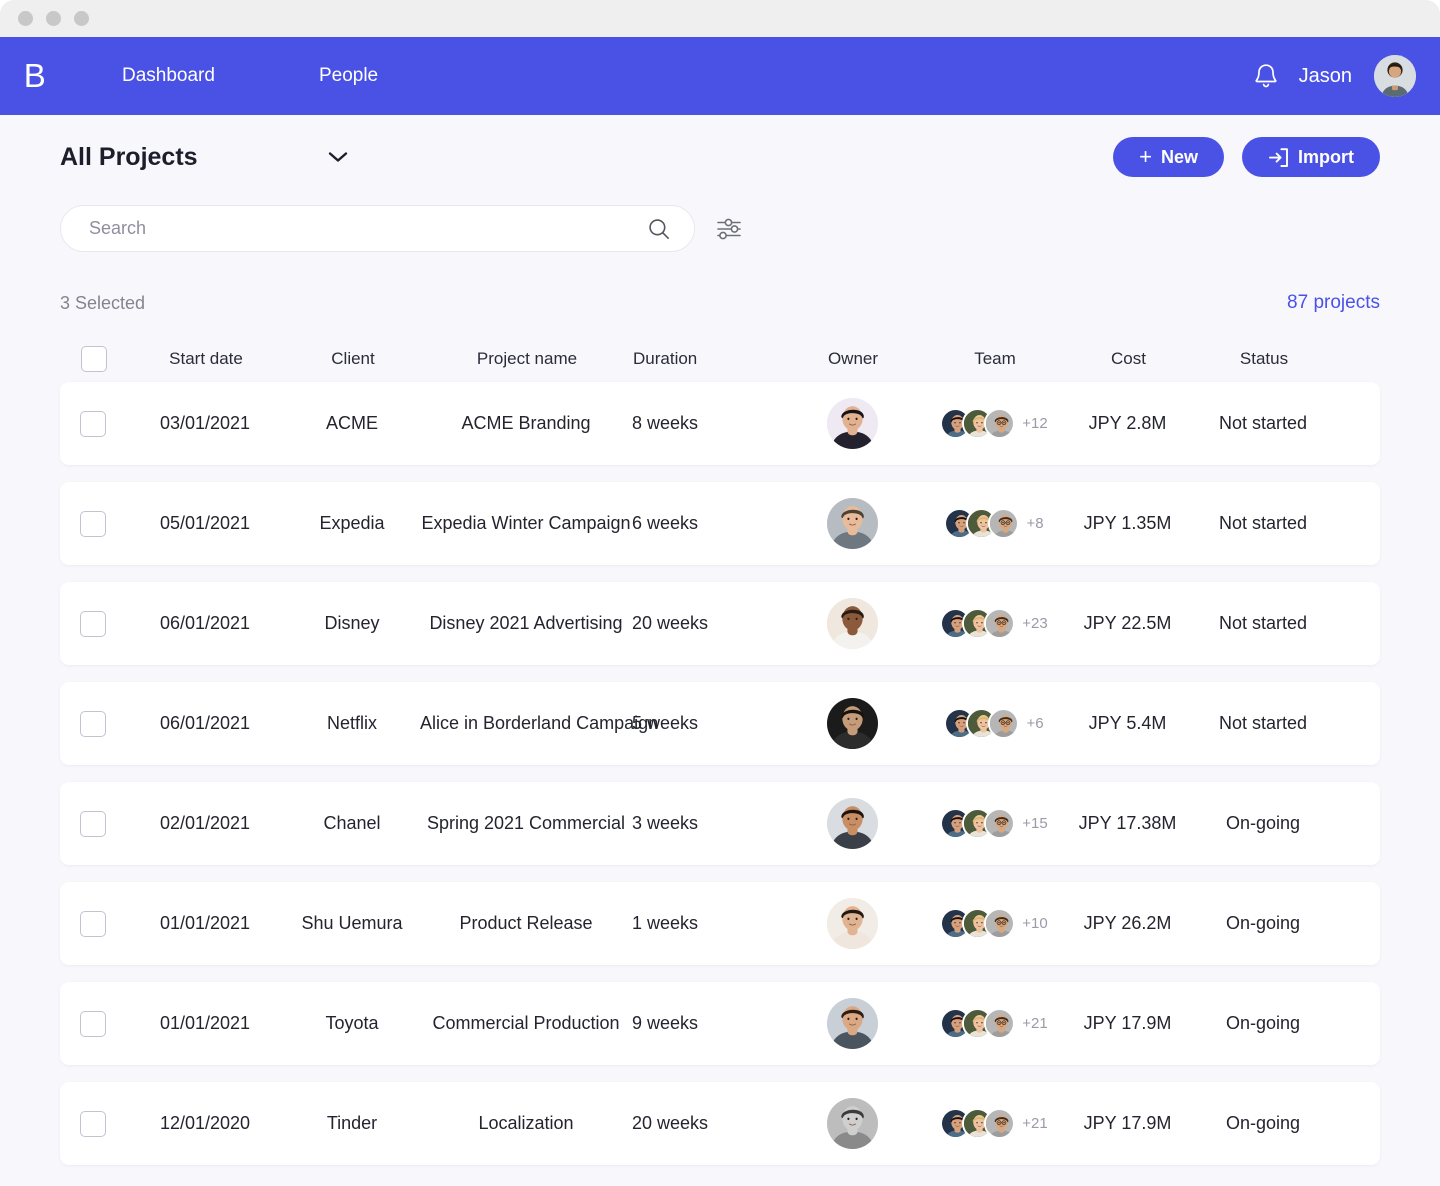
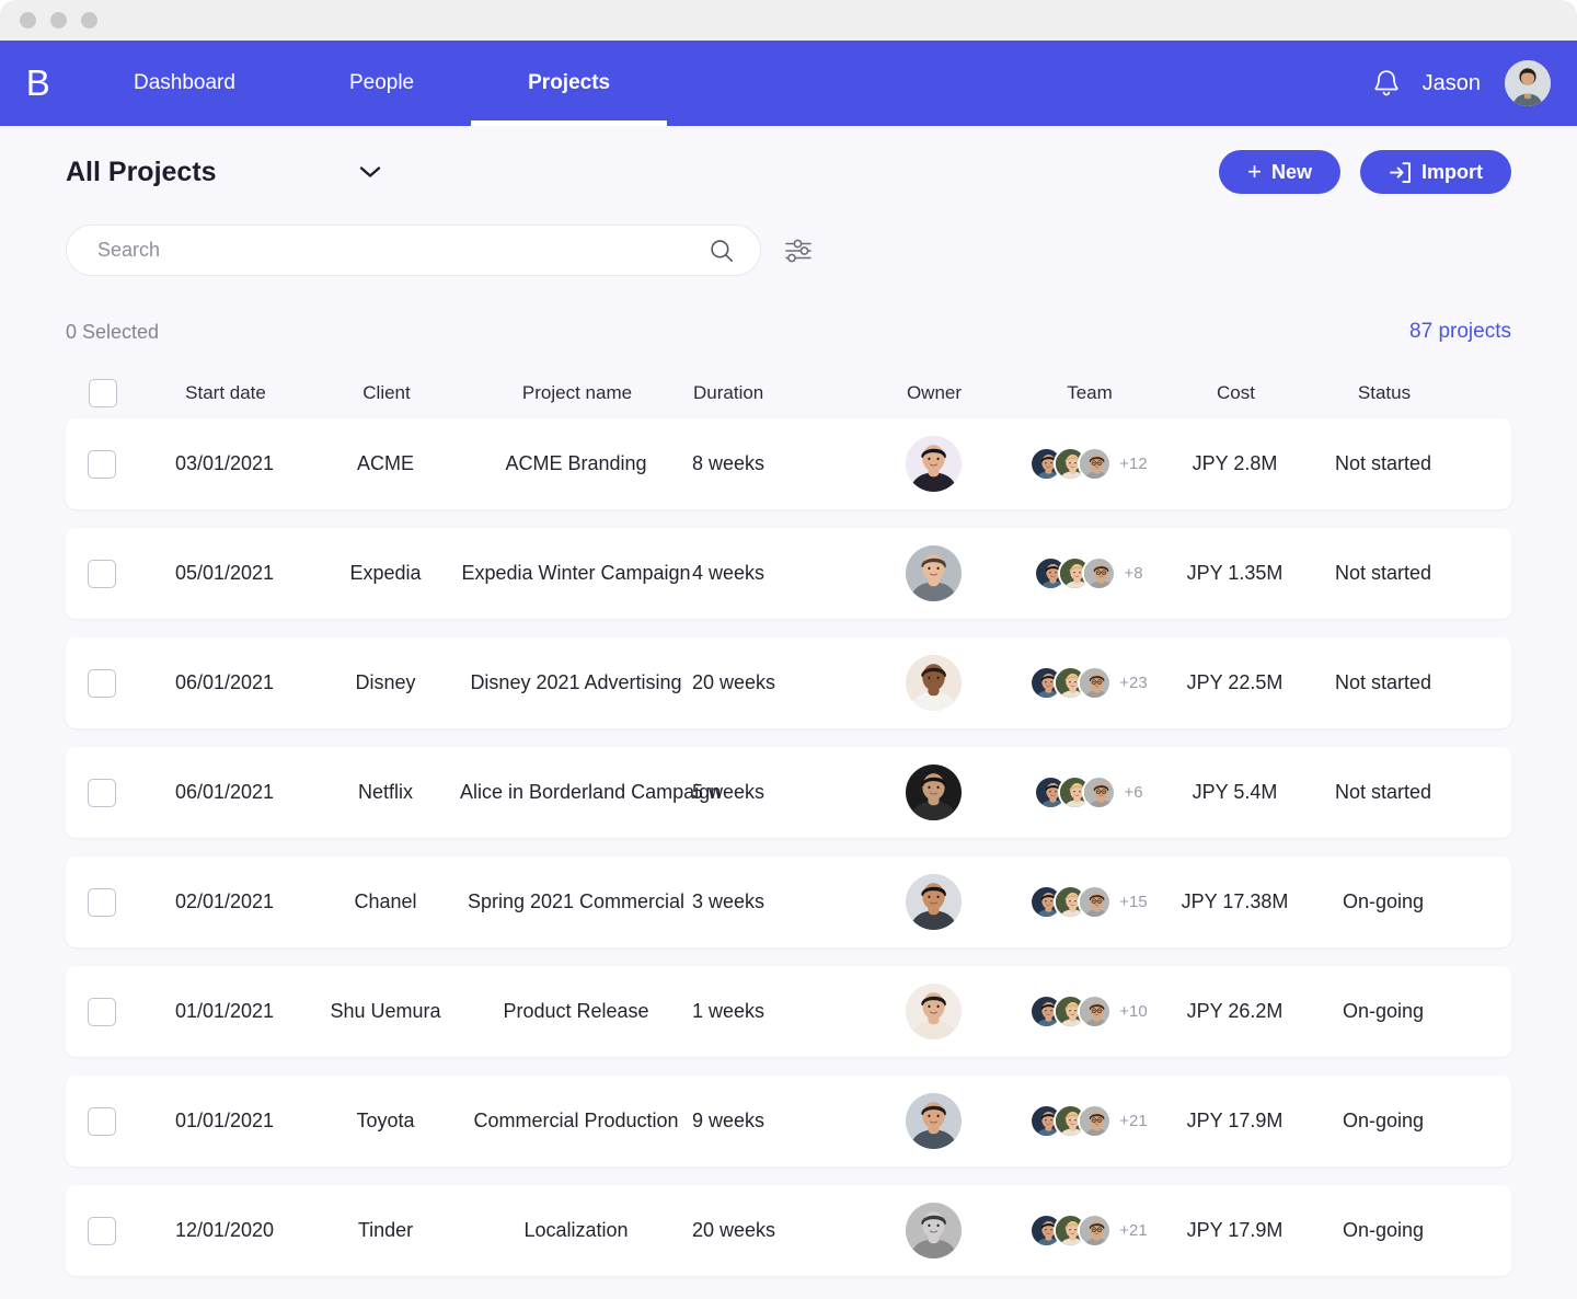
  B
  Dashboard
  People
+ Projects
  Jason
  All Projects
  +
  New
  Import
  Search
- 3 Selected
+ 0 Selected
  87 projects
  Start date
  Client
  Project name
  Duration
  Owner
  Team
  Cost
  Status
  03/01/2021
  ACME
  ACME Branding
  8 weeks
  +12
  JPY 2.8M
  Not started
  05/01/2021
  Expedia
  Expedia Winter Campaign
- 6 weeks
+ 4 weeks
  +8
  JPY 1.35M
  Not started
  06/01/2021
  Disney
  Disney 2021 Advertising
  20 weeks
  +23
  JPY 22.5M
  Not started
  06/01/2021
  Netflix
  Alice in Borderland Campa
  5 weeks
  +6
  JPY 5.4M
  Not started
  02/01/2021
  Chanel
  Spring 2021 Commercial
  3 weeks
  +15
  JPY 17.38M
  On-going
  01/01/2021
  Shu Uemura
  Product Release
  1 weeks
  +10
  JPY 26.2M
  On-going
  01/01/2021
  Toyota
  Commercial Production
  9 weeks
  +21
  JPY 17.9M
  On-going
  12/01/2020
  Tinder
  Localization
  20 weeks
  +21
  JPY 17.9M
  On-going
